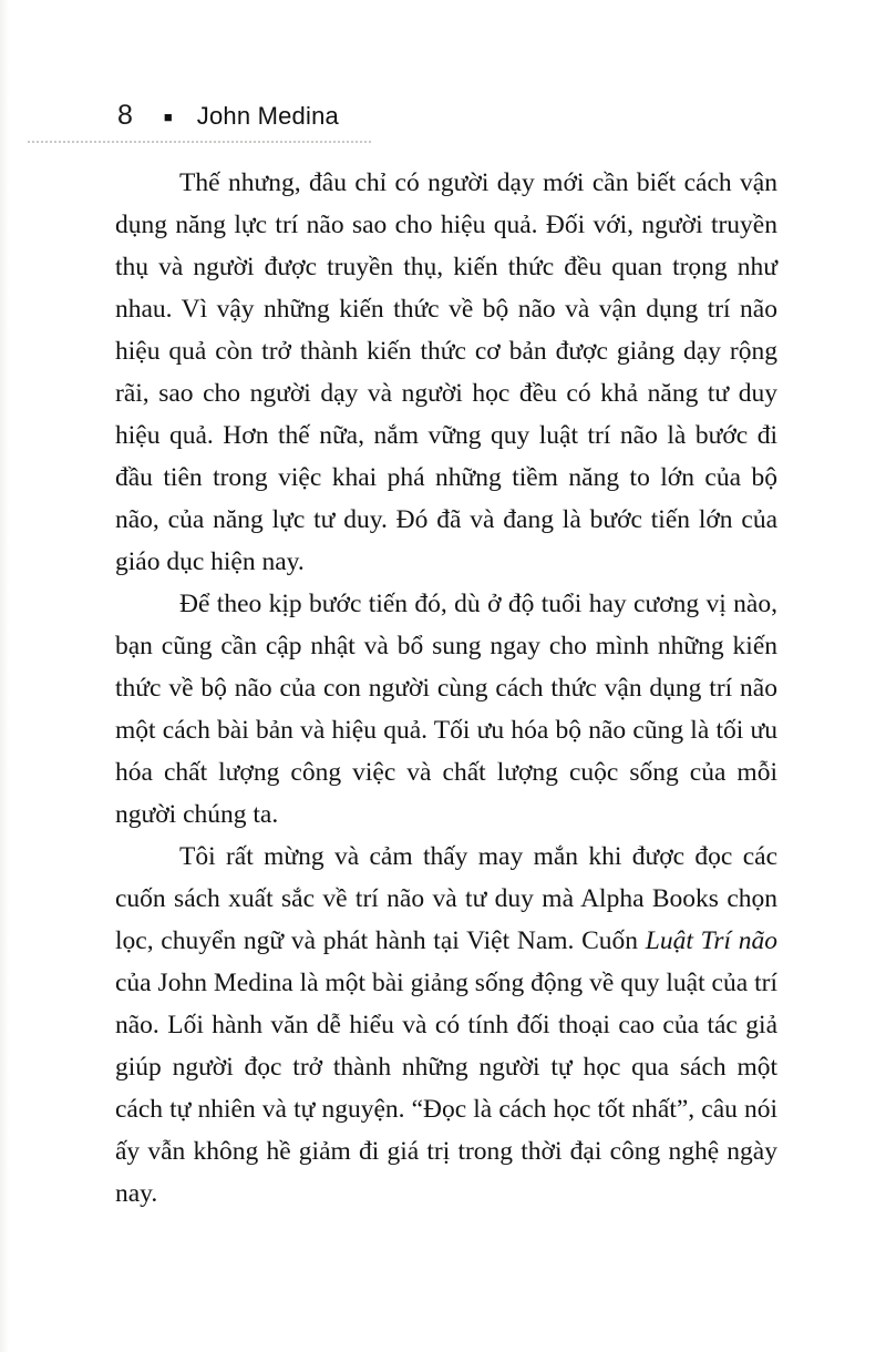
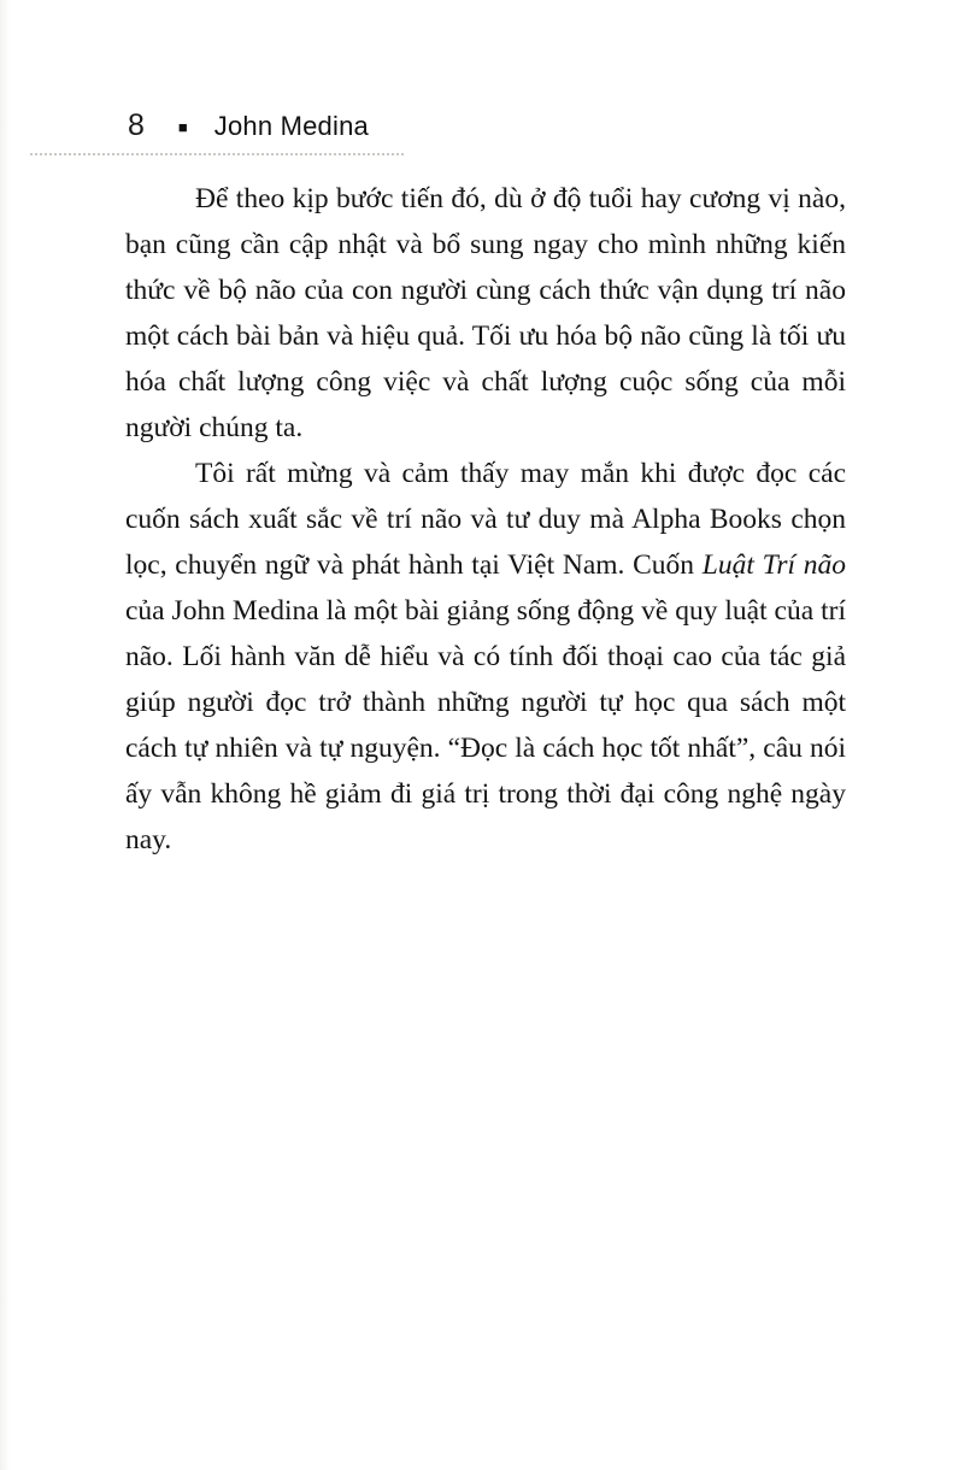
  8
  ■
  John Medina
- Thế nhưng, đâu chỉ có người dạy mới cần biết cách vận dụng năng lực trí não sao cho hiệu quả. Đối với, người truyền thụ và người được truyền thụ, kiến thức đều quan trọng như nhau. Vì vậy những kiến thức về bộ não và vận dụng trí não hiệu quả còn trở thành kiến thức cơ bản được giảng dạy rộng rãi, sao cho người dạy và người học đều có khả năng tư duy hiệu quả. Hơn thế nữa, nắm vững quy luật trí não là bước đi đầu tiên trong việc khai phá những tiềm năng to lớn của bộ não, của năng lực tư duy. Đó đã và đang là bước tiến lớn của giáo dục hiện nay.
  Để theo kịp bước tiến đó, dù ở độ tuổi hay cương vị nào, bạn cũng cần cập nhật và bổ sung ngay cho mình những kiến thức về bộ não của con người cùng cách thức vận dụng trí não một cách bài bản và hiệu quả. Tối ưu hóa bộ não cũng là tối ưu hóa chất lượng công việc và chất lượng cuộc sống của mỗi người chúng ta.
  Tôi rất mừng và cảm thấy may mắn khi được đọc các cuốn sách xuất sắc về trí não và tư duy mà Alpha Books chọn lọc, chuyển ngữ và phát hành tại Việt Nam. Cuốn Luật Trí não của John Medina là một bài giảng sống động về quy luật của trí não. Lối hành văn dễ hiểu và có tính đối thoại cao của tác giả giúp người đọc trở thành những người tự học qua sách một cách tự nhiên và tự nguyện. “Đọc là cách học tốt nhất”, câu nói ấy vẫn không hề giảm đi giá trị trong thời đại công nghệ ngày nay.
